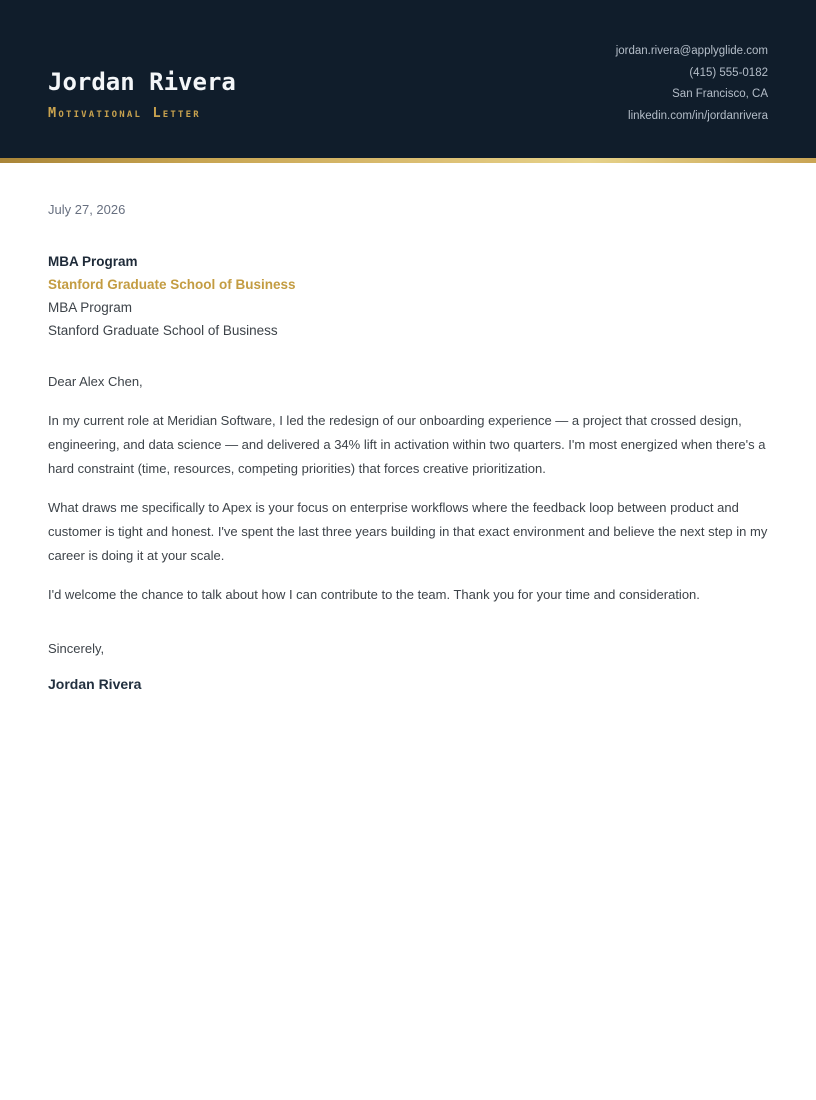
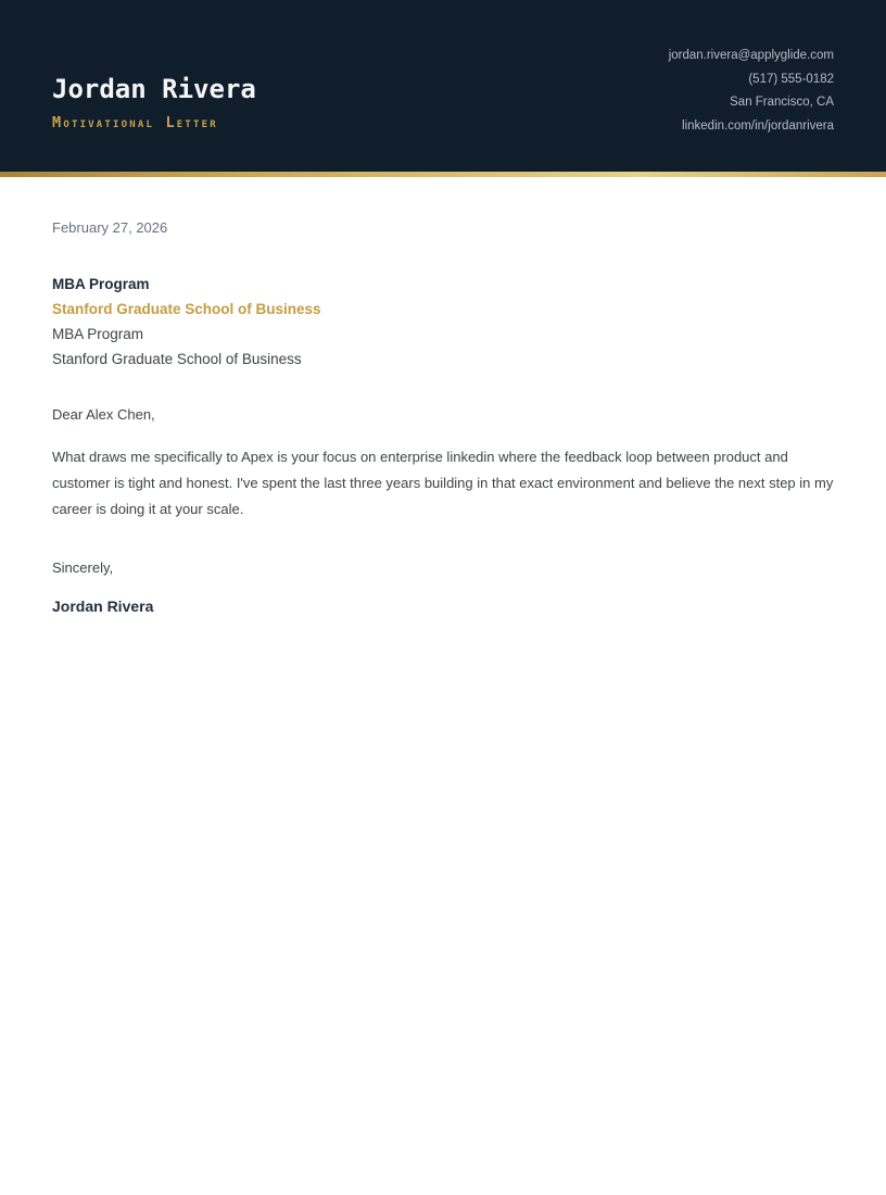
  Jordan Rivera
  Motivational Letter
  jordan.rivera@applyglide.com
- (415) 555-0182
+ (517) 555-0182
  San Francisco, CA
  linkedin.com/in/jordanrivera
- July 27, 2026
+ February 27, 2026
  MBA Program
  Stanford Graduate School of Business
  MBA Program
  Stanford Graduate School of Business
  Dear Alex Chen,
- In my current role at Meridian Software, I led the redesign of our onboarding experience — a project that crossed design, engineering, and data science — and delivered a 34% lift in activation within two quarters. I'm most energized when there's a hard constraint (time, resources, competing priorities) that forces creative prioritization.
- What draws me specifically to Apex is your focus on enterprise workflows where the feedback loop between product and customer is tight and honest. I've spent the last three years building in that exact environment and believe the next step in my career is doing it at your scale.
+ What draws me specifically to Apex is your focus on enterprise linkedin where the feedback loop between product and customer is tight and honest. I've spent the last three years building in that exact environment and believe the next step in my career is doing it at your scale.
- I'd welcome the chance to talk about how I can contribute to the team. Thank you for your time and consideration.
  Sincerely,
  Jordan Rivera
